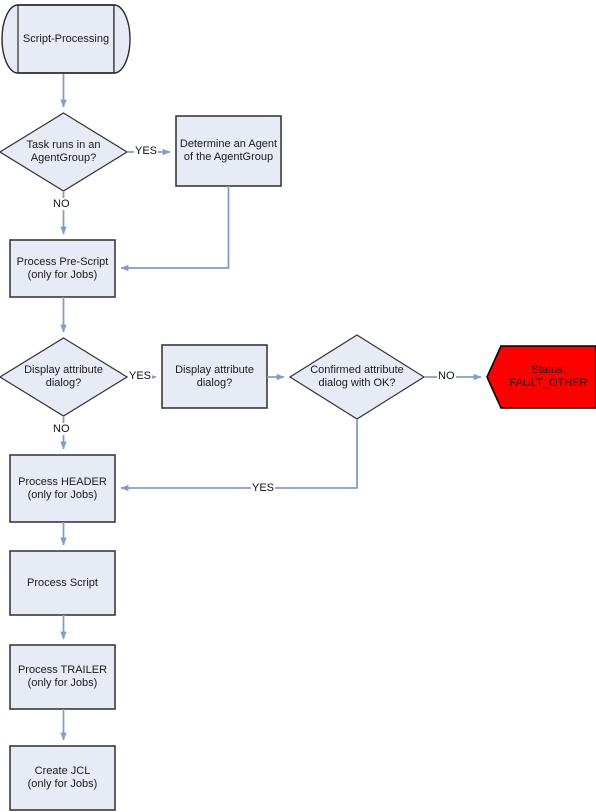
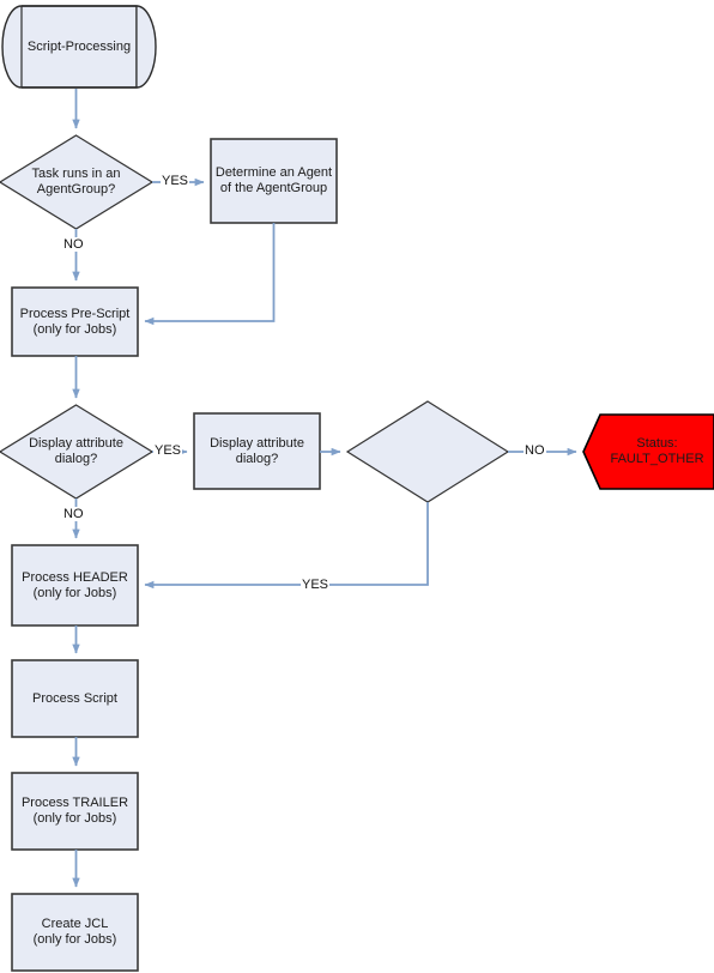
  Script-Processing
  Task runs in an
  AgentGroup?
  Determine an Agent
  of the AgentGroup
  Process Pre-Script
  (only for Jobs)
  Display attribute
  dialog?
  Display attribute
  dialog?
- Confirmed attribute
- dialog with OK?
  Status:
  FAULT_OTHER
  Process HEADER
  (only for Jobs)
  Process Script
  Process TRAILER
  (only for Jobs)
  Create JCL
  (only for Jobs)
  YES
  NO
  YES
  NO
  NO
  YES
